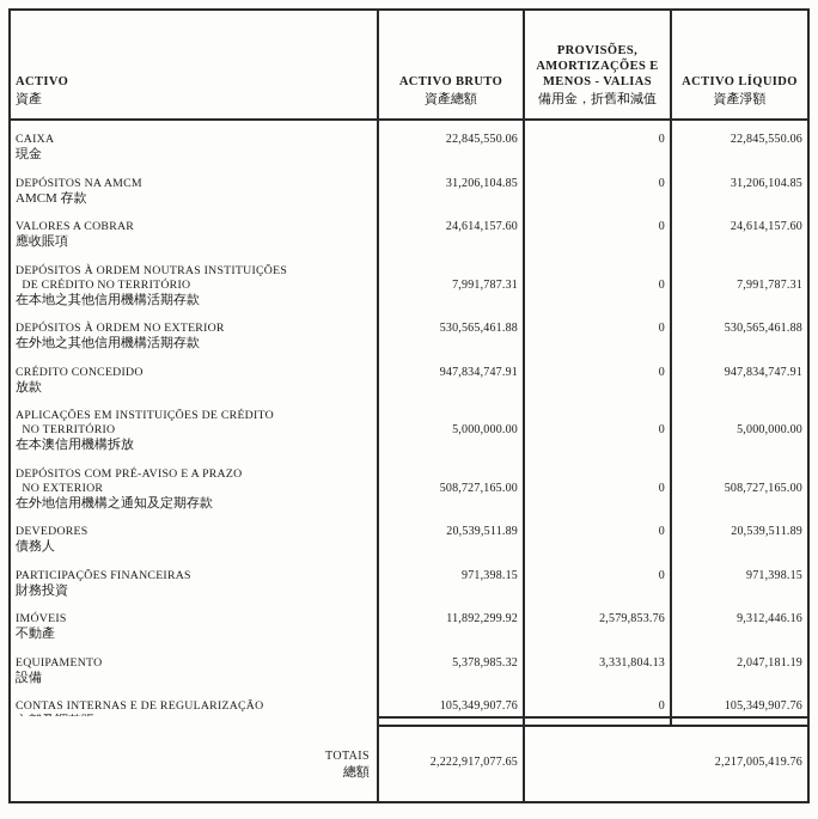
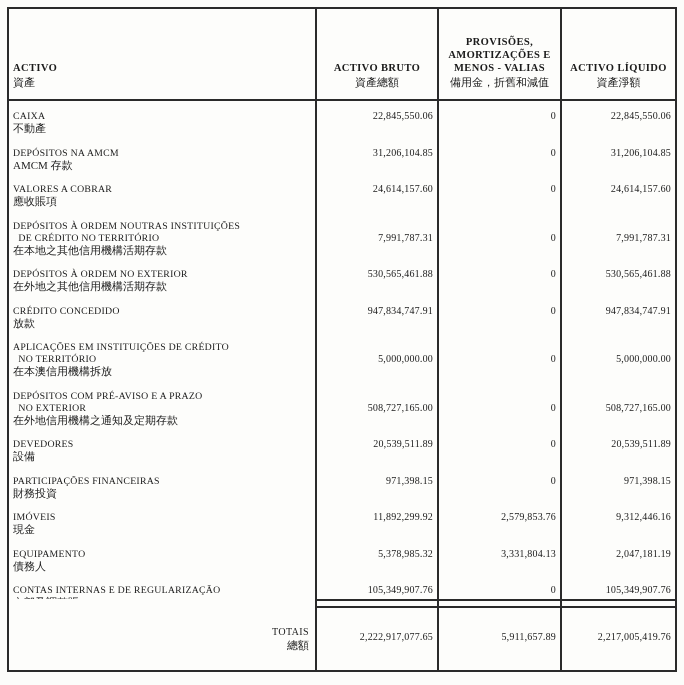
  ACTIVO
  資產
  ACTIVO BRUTO
  資產總額
  PROVISÕES,
  AMORTIZAÇÕES E
  MENOS - VALIAS
  備用金，折舊和減值
  ACTIVO LÍQUIDO
  資產淨額
  CAIXA
- 現金
+ 不動產
  22,845,550.06
  0
  22,845,550.06
  DEPÓSITOS NA AMCM
  AMCM 存款
  31,206,104.85
  0
  31,206,104.85
  VALORES A COBRAR
  應收賬項
  24,614,157.60
  0
  24,614,157.60
  DEPÓSITOS À ORDEM NOUTRAS INSTITUIÇÕES
  DE CRÉDITO NO TERRITÓRIO
  在本地之其他信用機構活期存款
  7,991,787.31
  0
  7,991,787.31
  DEPÓSITOS À ORDEM NO EXTERIOR
  在外地之其他信用機構活期存款
  530,565,461.88
  0
  530,565,461.88
  CRÉDITO CONCEDIDO
  放款
  947,834,747.91
  0
  947,834,747.91
  APLICAÇÕES EM INSTITUIÇÕES DE CRÉDITO
  NO TERRITÓRIO
  在本澳信用機構拆放
  5,000,000.00
  0
  5,000,000.00
  DEPÓSITOS COM PRÉ-AVISO E A PRAZO
  NO EXTERIOR
  在外地信用機構之通知及定期存款
  508,727,165.00
  0
  508,727,165.00
  DEVEDORES
- 債務人
+ 設備
  20,539,511.89
  0
  20,539,511.89
  PARTICIPAÇÕES FINANCEIRAS
  財務投資
  971,398.15
  0
  971,398.15
  IMÓVEIS
- 不動產
+ 現金
  11,892,299.92
  2,579,853.76
  9,312,446.16
  EQUIPAMENTO
- 設備
+ 債務人
  5,378,985.32
  3,331,804.13
  2,047,181.19
  CONTAS INTERNAS E DE REGULARIZAÇÃO
  105,349,907.76
  0
  105,349,907.76
  TOTAIS
  總額
  2,222,917,077.65
+ 5,911,657.89
  2,217,005,419.76
